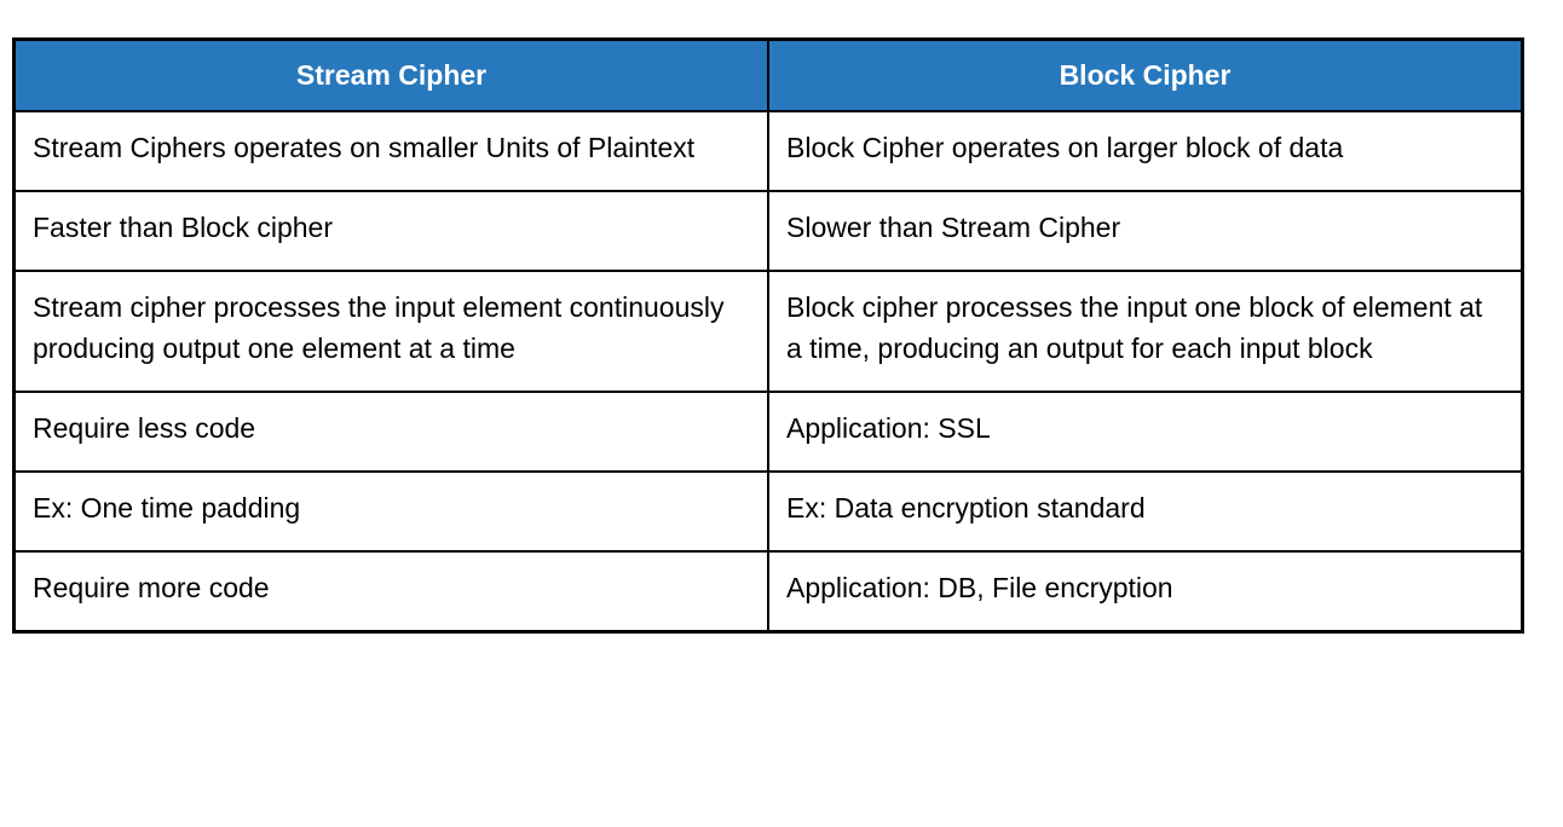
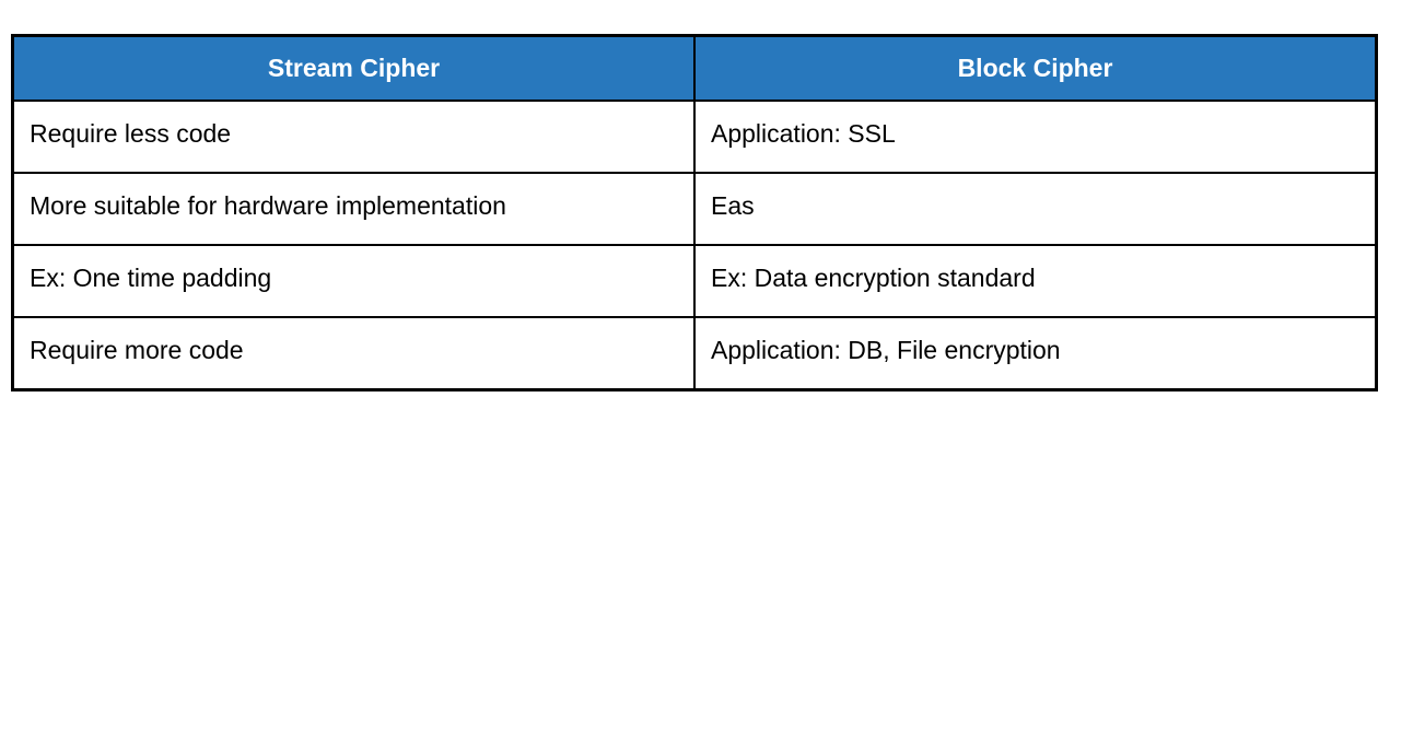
  Stream Cipher	Block Cipher
- Stream Ciphers operates on smaller Units of Plaintext	Block Cipher operates on larger block of data
- Faster than Block cipher	Slower than Stream Cipher
- Stream cipher processes the input element continuously producing output one element at a time	Block cipher processes the input one block of element at a time, producing an output for each input block
  Require less code	Application: SSL
+ More suitable for hardware implementation	Eas
  Ex: One time padding	Ex: Data encryption standard
  Require more code	Application: DB, File encryption
